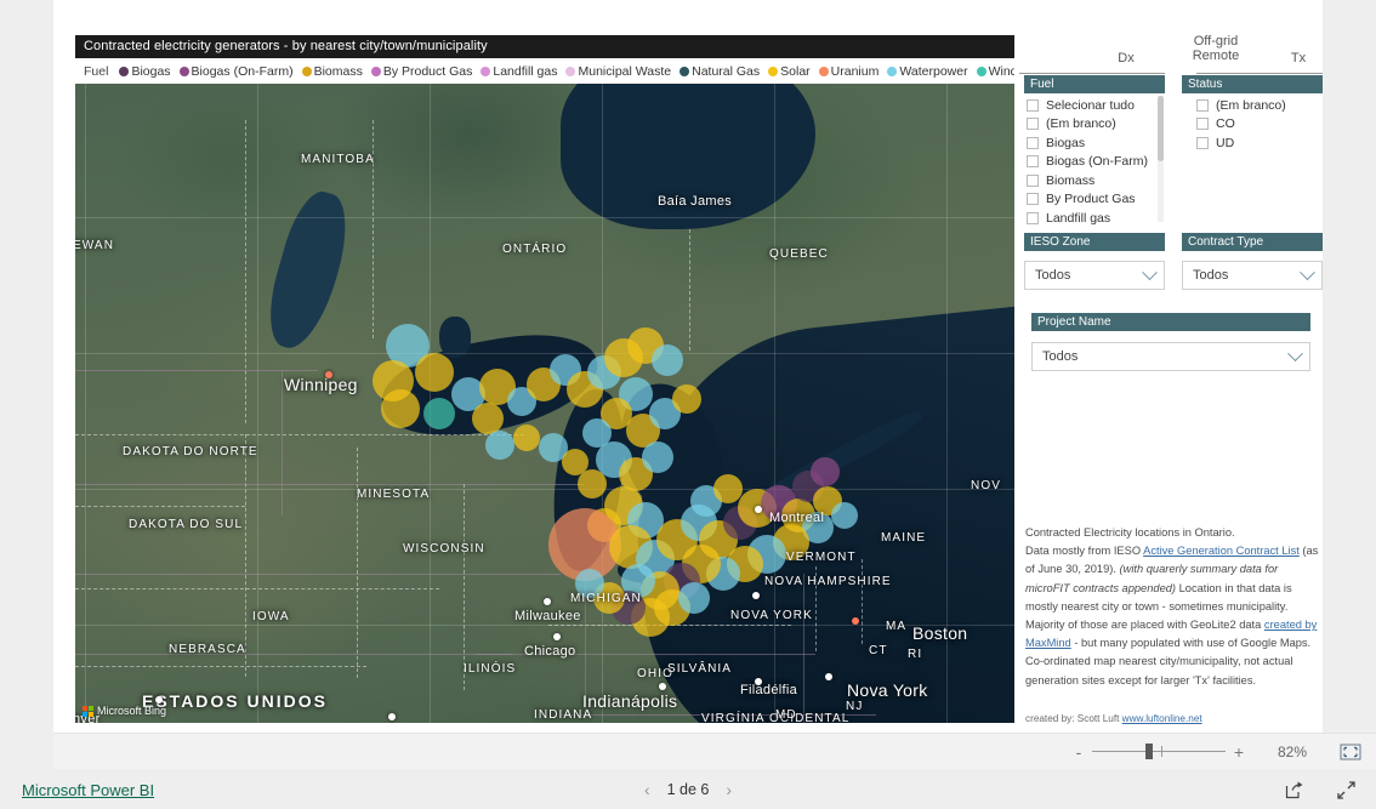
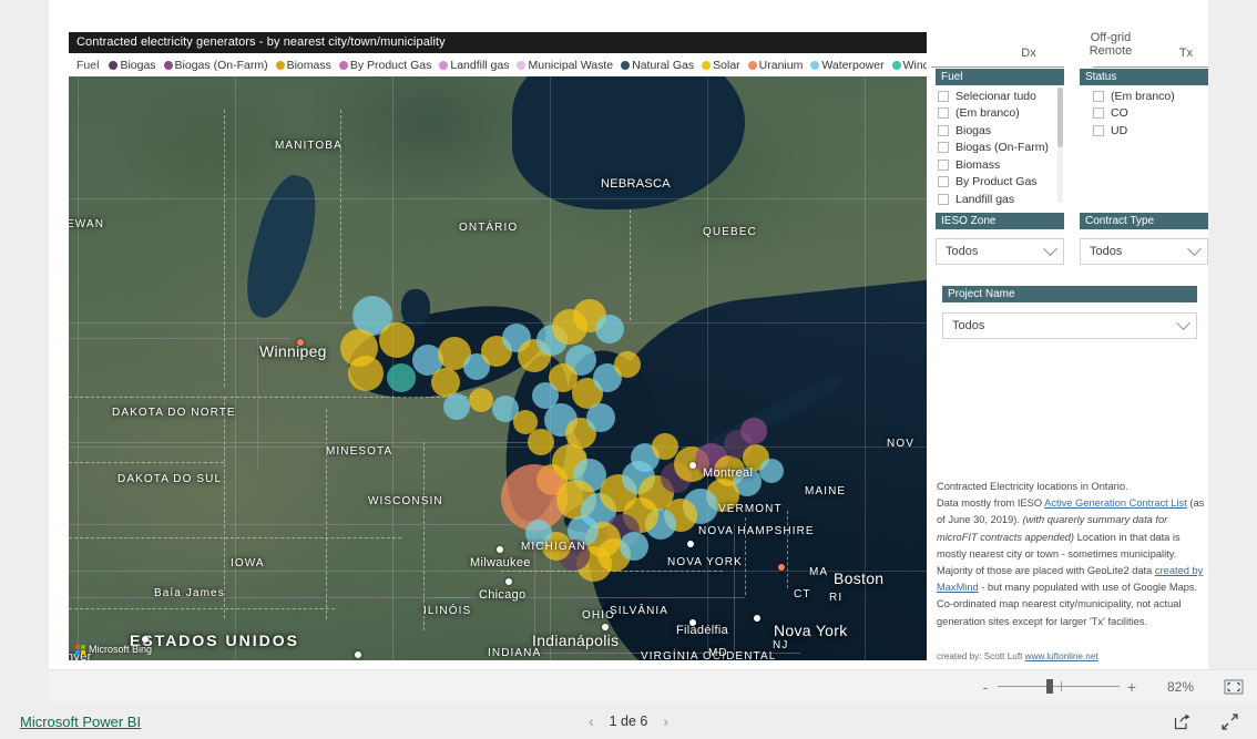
  Contracted electricity generators - by nearest city/town/municipality
  Fuel
  Biogas
  Biogas (On-Farm)
  Biomass
  By Product Gas
  Landfill gas
  Municipal Waste
  Natural Gas
  Solar
  Uranium
  Waterpower
  Wind
  MANITOBA
  EWAN
  ONTÁRIO
  QUEBEC
- Baía James
+ NEBRASCA
  Winnipeg
  DAKOTA DO NORTE
  MINESOTA
  DAKOTA DO SUL
  WISCONSIN
  IOWA
- NEBRASCA
+ Baía James
  Milwaukee
  Chicago
  MICHIGAN
  ILINÓIS
  ESTADOS UNIDOS
  Indianápolis
  OHIO
  INDIANA
  VIRGÍNIA OCIDENTAL
  nver
  Montreal
  VERMONT
  NOVA HAMPSHIRE
  MAINE
  NOVA YORK
  Boston
  MA
  CT
  RI
  NOV
  SILVÂNIA
  Filadélfia
  Nova York
  NJ
  MD
  Microsoft Bing
  Dx
  Off-grid
  Remote
  Tx
  Fuel
  Selecionar tudo
  (Em branco)
  Biogas
  Biogas (On-Farm)
  Biomass
  By Product Gas
  Landfill gas
  Status
  (Em branco)
  CO
  UD
  IESO Zone
  Todos
  Contract Type
  Todos
  Project Name
  Todos
  Contracted Electricity locations in Ontario.
  Data mostly from IESO Active Generation Contract List (as of June 30, 2019). (with quarerly summary data for microFIT contracts appended) Location in that data is mostly nearest city or town - sometimes municipality. Majority of those are placed with GeoLite2 data created by MaxMind - but many populated with use of Google Maps. Co-ordinated map nearest city/municipality, not actual generation sites except for larger 'Tx' facilities.
  created by: Scott Luft www.luftonline.net
  -
  +
  82%
  Microsoft Power BI
  ‹
  1 de 6
  ›
